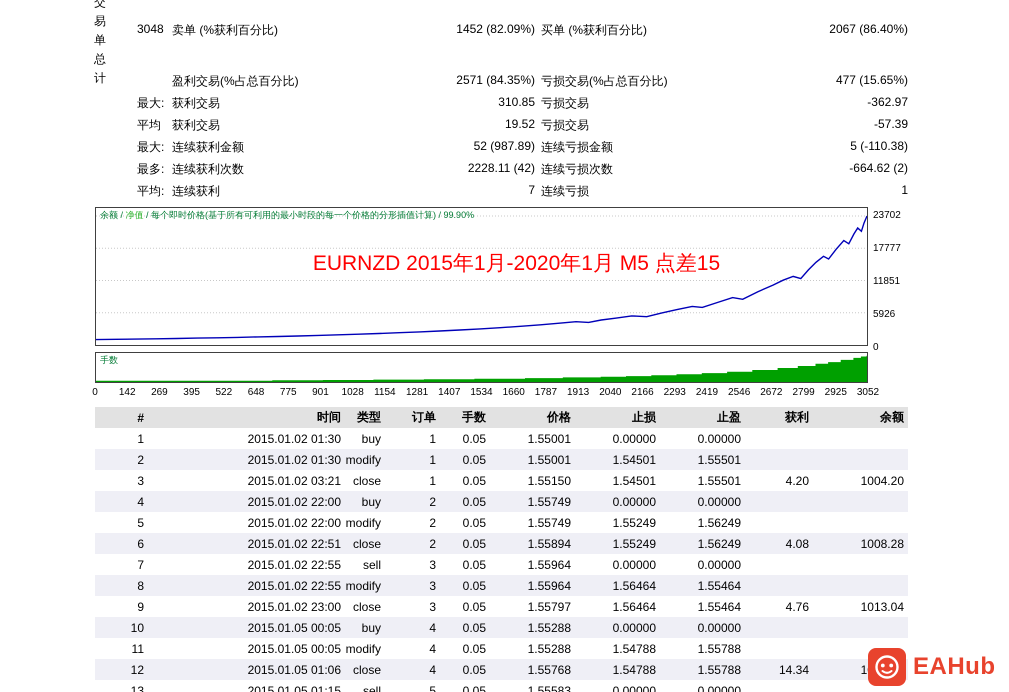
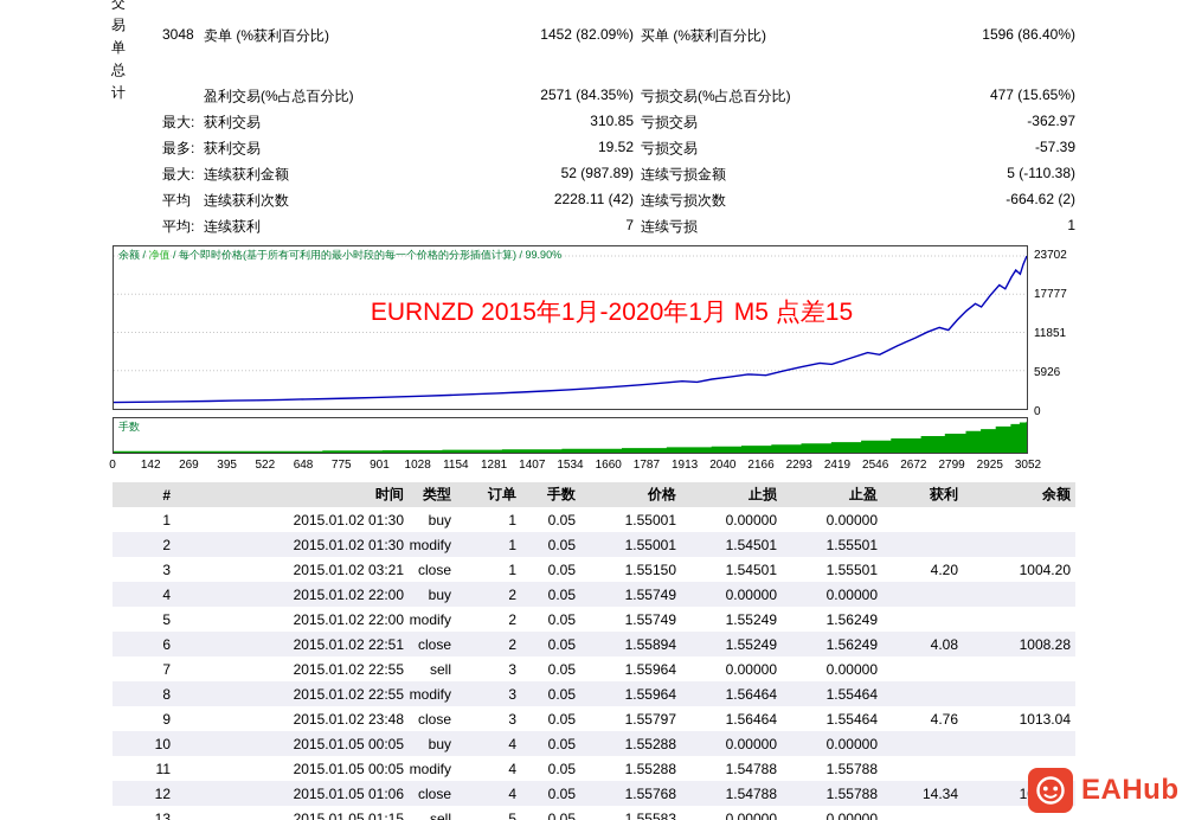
  交易单总计
  3048
  卖单 (%获利百分比)
  1452 (82.09%)
  买单 (%获利百分比)
- 2067 (86.40%)
+ 1596 (86.40%)
  盈利交易(%占总百分比)
  2571 (84.35%)
  亏损交易(%占总百分比)
  477 (15.65%)
  最大:
  获利交易
  310.85
  亏损交易
  -362.97
- 平均
+ 最多:
  获利交易
  19.52
  亏损交易
  -57.39
  最大:
  连续获利金额
  52 (987.89)
  连续亏损金额
  5 (-110.38)
- 最多:
+ 平均
  连续获利次数
  2228.11 (42)
  连续亏损次数
  -664.62 (2)
  平均:
  连续获利
  7
  连续亏损
  1
  余额 / 净值 / 每个即时价格(基于所有可利用的最小时段的每一个价格的分形插值计算) / 99.90%
  EURNZD 2015年1月-2020年1月 M5 点差15
  23702
  17777
  11851
  5926
  0
  手数
  0
  142
  269
  395
  522
  648
  775
  901
  1028
  1154
  1281
  1407
  1534
  1660
  1787
  1913
  2040
  2166
  2293
  2419
  2546
  2672
  2799
  2925
  3052
  #	时间	类型	订单	手数	价格	止损	止盈	获利	余额
  1	2015.01.02 01:30	buy	1	0.05	1.55001	0.00000	0.00000
  2	2015.01.02 01:30	modify	1	0.05	1.55001	1.54501	1.55501
  3	2015.01.02 03:21	close	1	0.05	1.55150	1.54501	1.55501	4.20	1004.20
  4	2015.01.02 22:00	buy	2	0.05	1.55749	0.00000	0.00000
  5	2015.01.02 22:00	modify	2	0.05	1.55749	1.55249	1.56249
  6	2015.01.02 22:51	close	2	0.05	1.55894	1.55249	1.56249	4.08	1008.28
  7	2015.01.02 22:55	sell	3	0.05	1.55964	0.00000	0.00000
  8	2015.01.02 22:55	modify	3	0.05	1.55964	1.56464	1.55464
- 9	2015.01.02 23:00	close	3	0.05	1.55797	1.56464	1.55464	4.76	1013.04
+ 9	2015.01.02 23:48	close	3	0.05	1.55797	1.56464	1.55464	4.76	1013.04
  10	2015.01.05 00:05	buy	4	0.05	1.55288	0.00000	0.00000
  11	2015.01.05 00:05	modify	4	0.05	1.55288	1.54788	1.55788
  12	2015.01.05 01:06	close	4	0.05	1.55768	1.54788	1.55788	14.34	1
  13	2015.01.05 01:15	sell	5	0.05	1.55583	0.00000	0.00000
  EAHub
